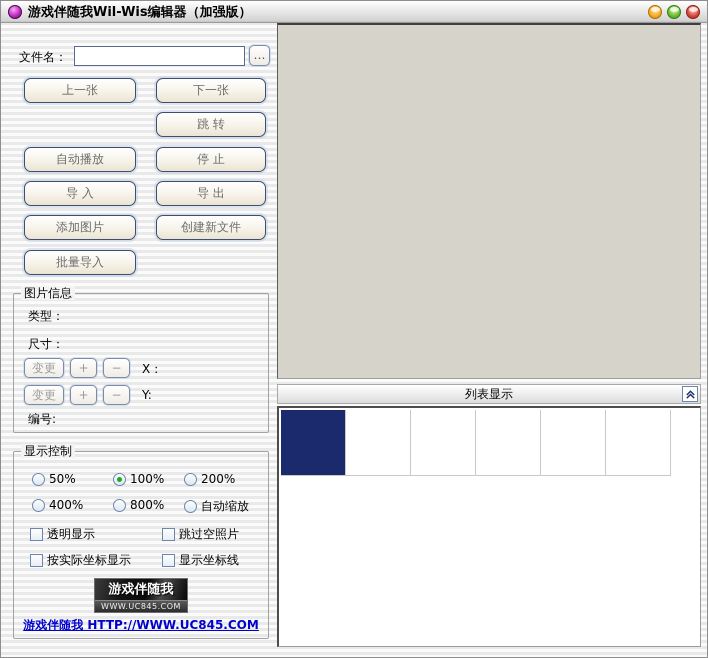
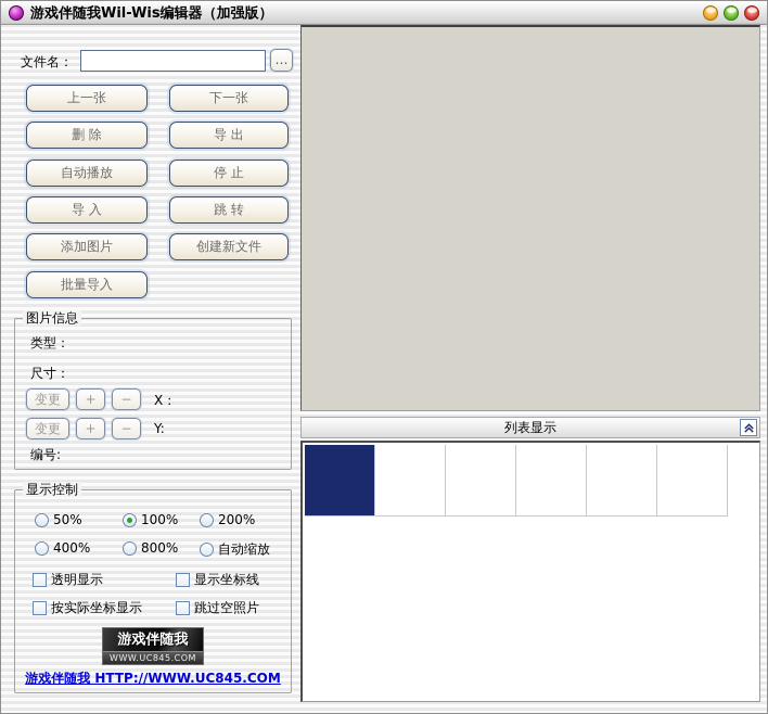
  游戏伴随我Wil-Wis编辑器（加强版）
  文件名：
  …
  上一张
  下一张
+ 删 除
- 跳 转
+ 导 出
  自动播放
  停 止
  导 入
- 导 出
+ 跳 转
  添加图片
  创建新文件
  批量导入
  图片信息
  类型：
  尺寸：
  变更
  +
  −
  X：
  变更
  +
  −
  Y:
  编号:
  显示控制
  50%
  100%
  200%
  400%
  800%
  自动缩放
  透明显示
- 跳过空照片
+ 显示坐标线
  按实际坐标显示
- 显示坐标线
+ 跳过空照片
  游戏伴随我
  WWW.UC845.COM
  游戏伴随我 HTTP://WWW.UC845.COM
  列表显示
